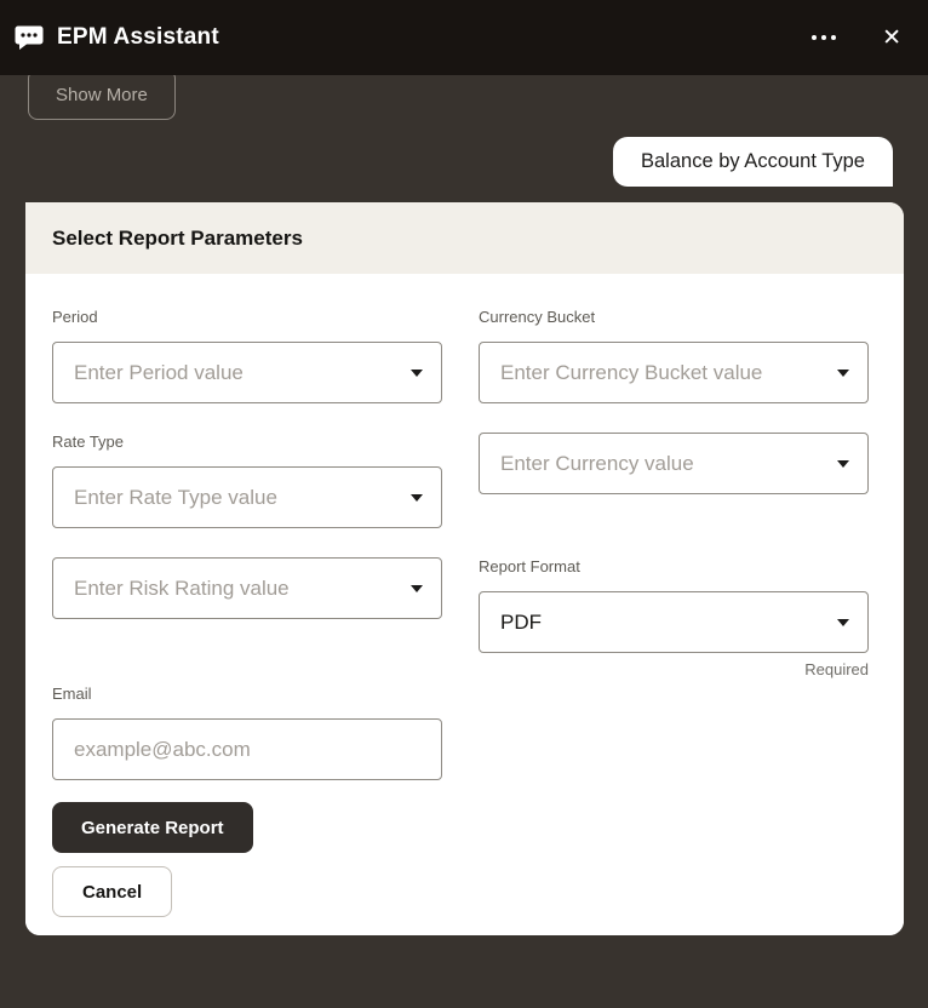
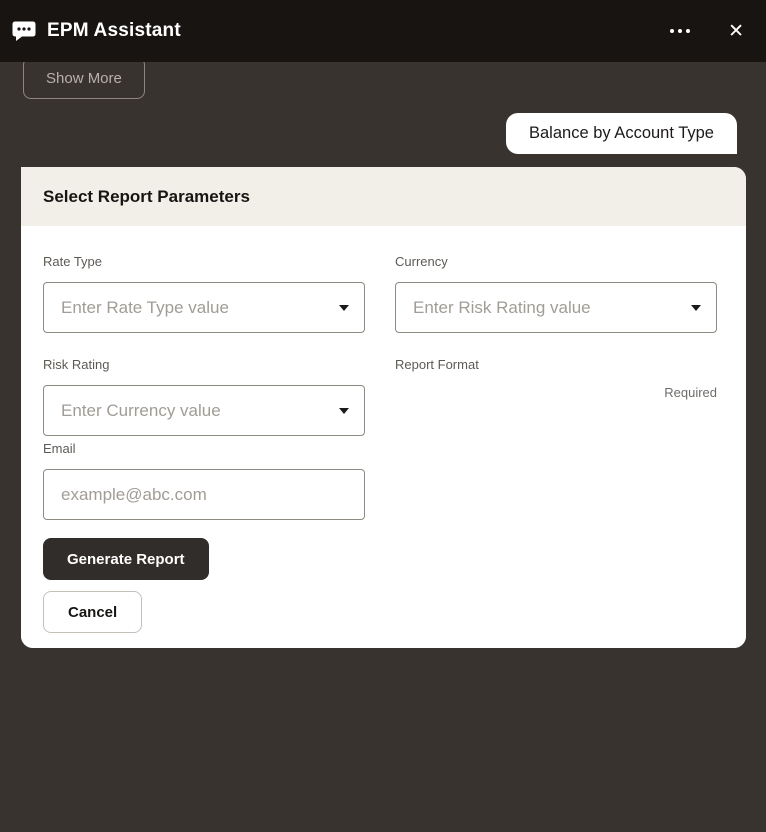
  EPM Assistant
  ✕
  Show More
  Balance by Account Type
  Select Report Parameters
- Period
- Enter Period value
- Currency Bucket
- Enter Currency Bucket value
  Rate Type
  Enter Rate Type value
+ Currency
- Enter Currency value
+ Enter Risk Rating value
+ Risk Rating
- Enter Risk Rating value
+ Enter Currency value
  Report Format
- PDF
  Required
  Email
  example@abc.com
  Generate Report
  Cancel
